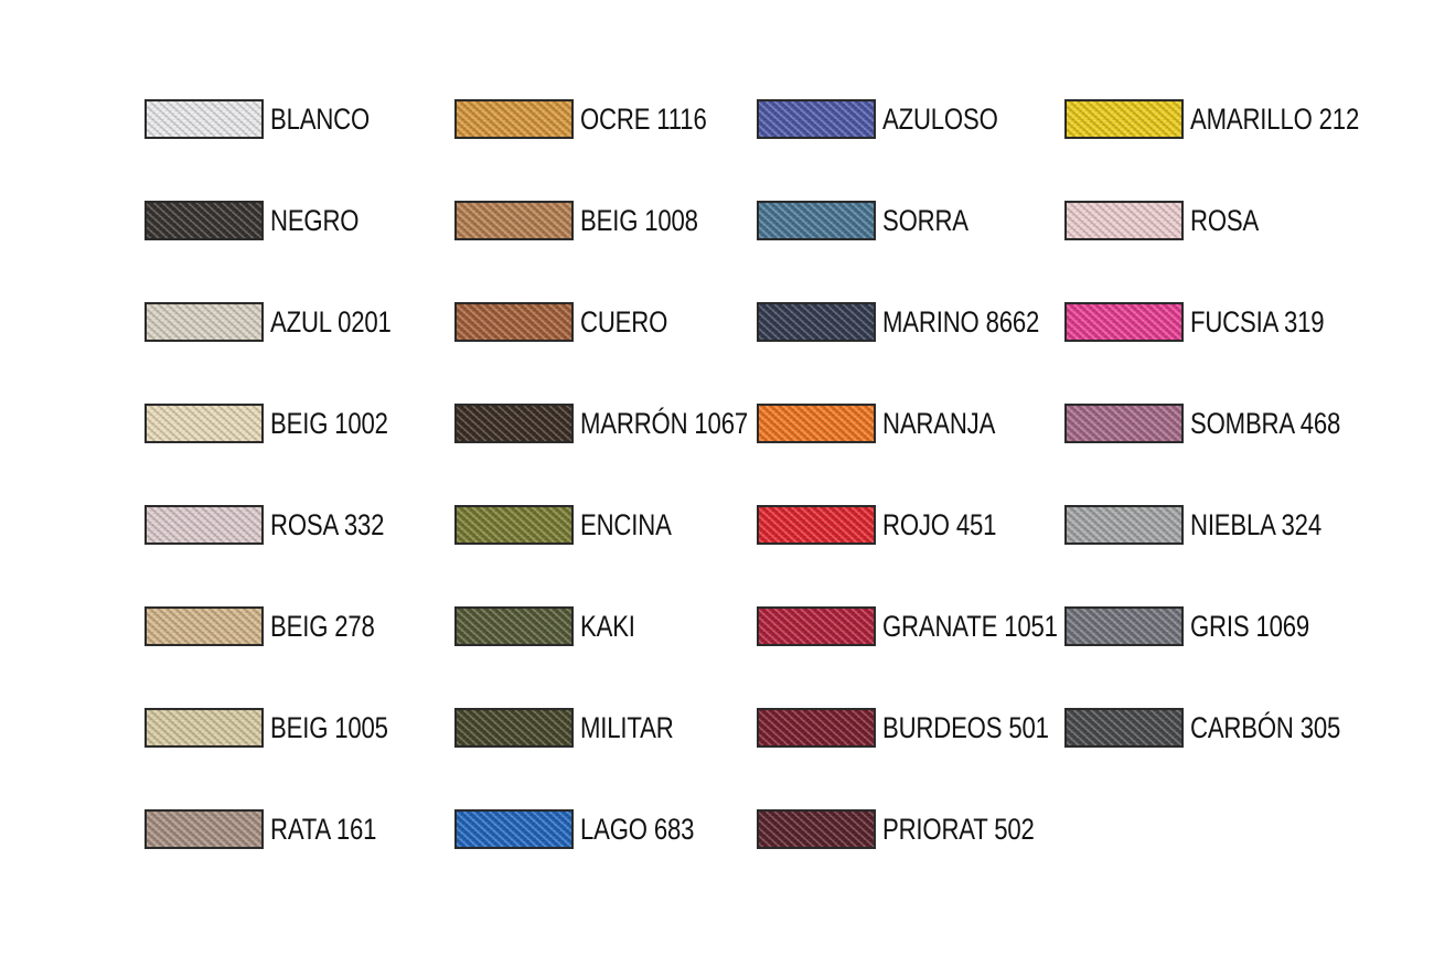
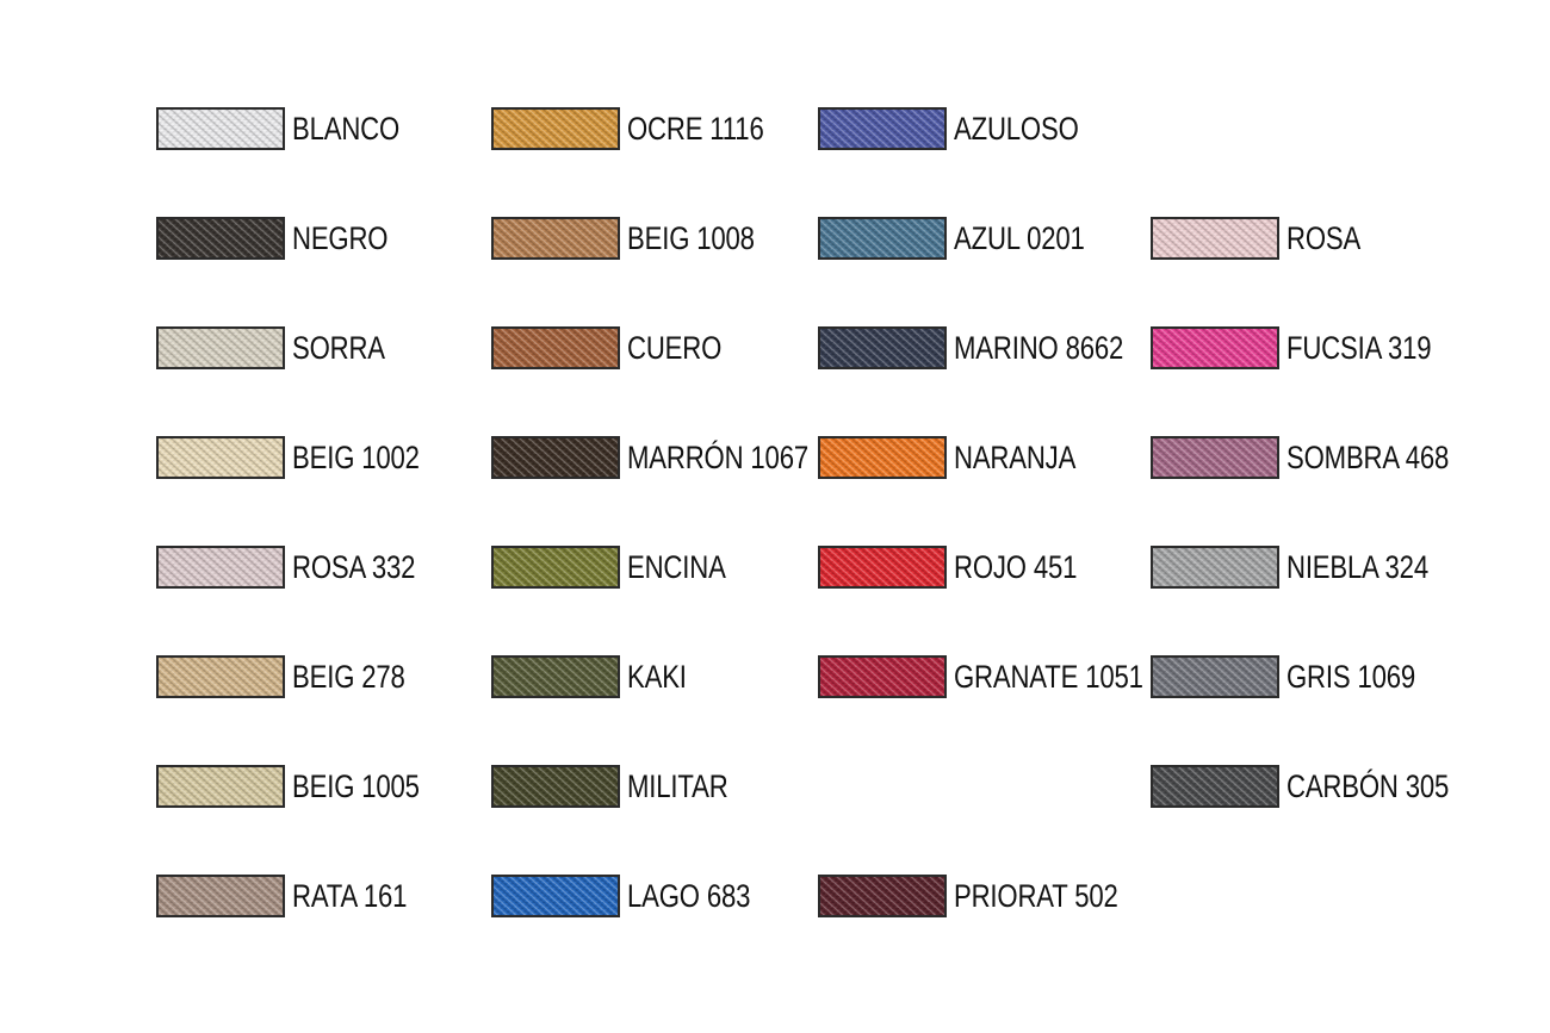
  BLANCO
  OCRE 1116
  AZULOSO
- AMARILLO 212
  NEGRO
  BEIG 1008
- SORRA
+ AZUL 0201
  ROSA
- AZUL 0201
+ SORRA
  CUERO
  MARINO 8662
  FUCSIA 319
  BEIG 1002
  MARRÓN 1067
  NARANJA
  SOMBRA 468
  ROSA 332
  ENCINA
  ROJO 451
  NIEBLA 324
  BEIG 278
  KAKI
  GRANATE 1051
  GRIS 1069
  BEIG 1005
  MILITAR
- BURDEOS 501
  CARBÓN 305
  RATA 161
  LAGO 683
  PRIORAT 502
